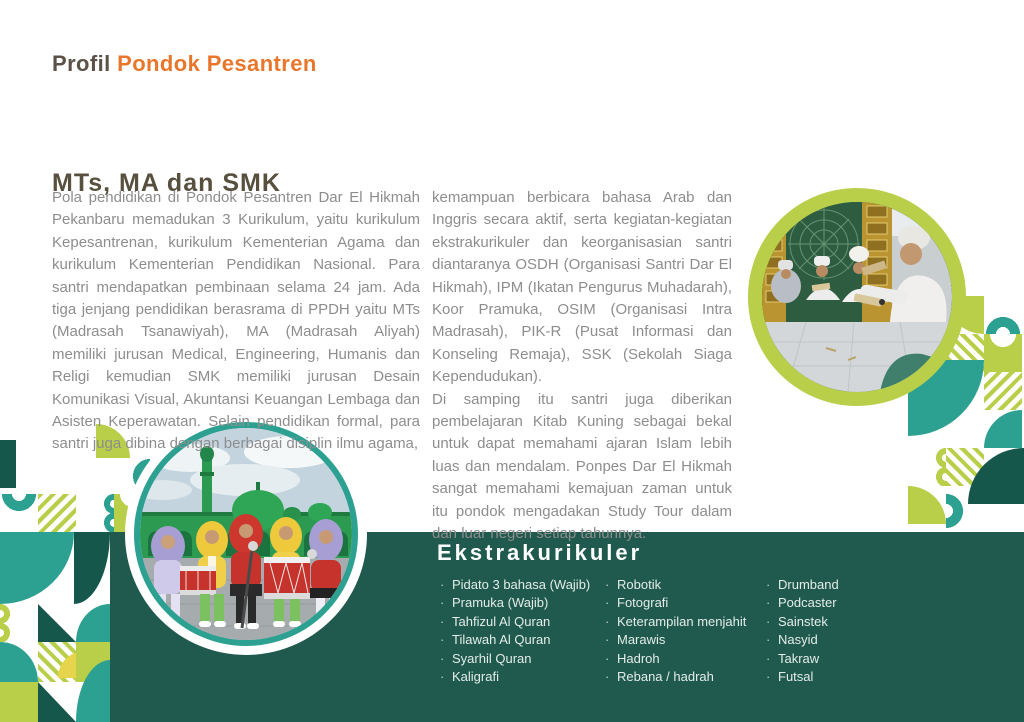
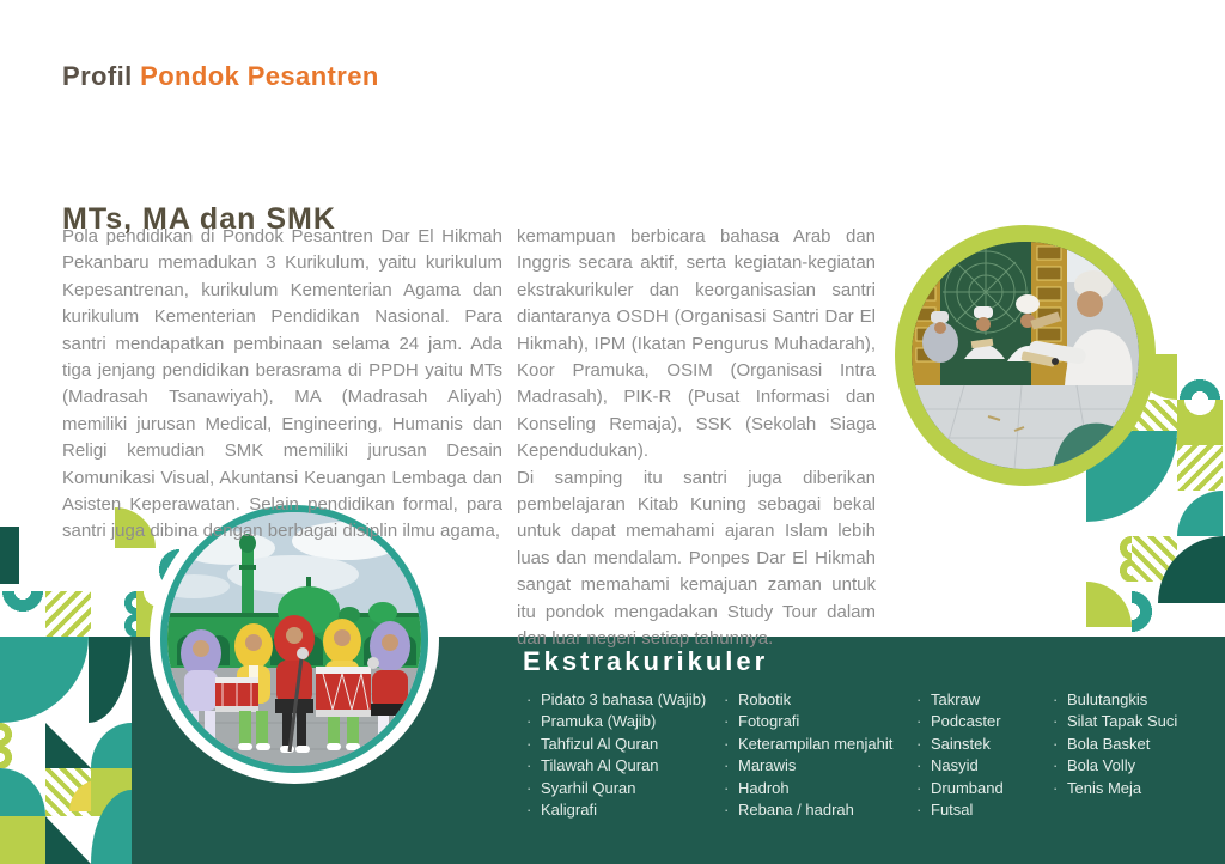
  Profil Pondok Pesantren
  MTs, MA dan SMK
  Pola pendidikan di Pondok Pesantren Dar El Hikmah Pekanbaru memadukan 3 Kurikulum, yaitu kurikulum Kepesantrenan, kurikulum Kementerian Agama dan kurikulum Kementerian Pendidikan Nasional. Para santri mendapatkan pembinaan selama 24 jam. Ada tiga jenjang pendidikan berasrama di PPDH yaitu MTs (Madrasah Tsanawiyah), MA (Madrasah Aliyah) memiliki jurusan Medical, Engineering, Humanis dan Religi kemudian SMK memiliki jurusan Desain Komunikasi Visual, Akuntansi Keuangan Lembaga dan Asisten Keperawatan. Selain pendidikan formal, para santri juga dibina dengan berbagai disiplin ilmu agama,
  kemampuan berbicara bahasa Arab dan Inggris secara aktif, serta kegiatan-kegiatan ekstrakurikuler dan keorganisasian santri diantaranya OSDH (Organisasi Santri Dar El Hikmah), IPM (Ikatan Pengurus Muhadarah), Koor Pramuka, OSIM (Organisasi Intra Madrasah), PIK-R (Pusat Informasi dan Konseling Remaja), SSK (Sekolah Siaga Kependudukan).
  Di samping itu santri juga diberikan pembelajaran Kitab Kuning sebagai bekal untuk dapat memahami ajaran Islam lebih luas dan mendalam. Ponpes Dar El Hikmah sangat memahami kemajuan zaman untuk itu pondok mengadakan Study Tour dalam dan luar negeri setiap tahunnya.
  Ekstrakurikuler
  · Pidato 3 bahasa (Wajib)
  · Pramuka (Wajib)
  · Tahfizul Al Quran
  · Tilawah Al Quran
  · Syarhil Quran
  · Kaligrafi
  · Robotik
  · Fotografi
  · Keterampilan menjahit
  · Marawis
  · Hadroh
  · Rebana / hadrah
- · Drumband
+ · Takraw
  · Podcaster
  · Sainstek
  · Nasyid
- · Takraw
+ · Drumband
  · Futsal
+ · Bulutangkis
+ · Silat Tapak Suci
+ · Bola Basket
+ · Bola Volly
+ · Tenis Meja
